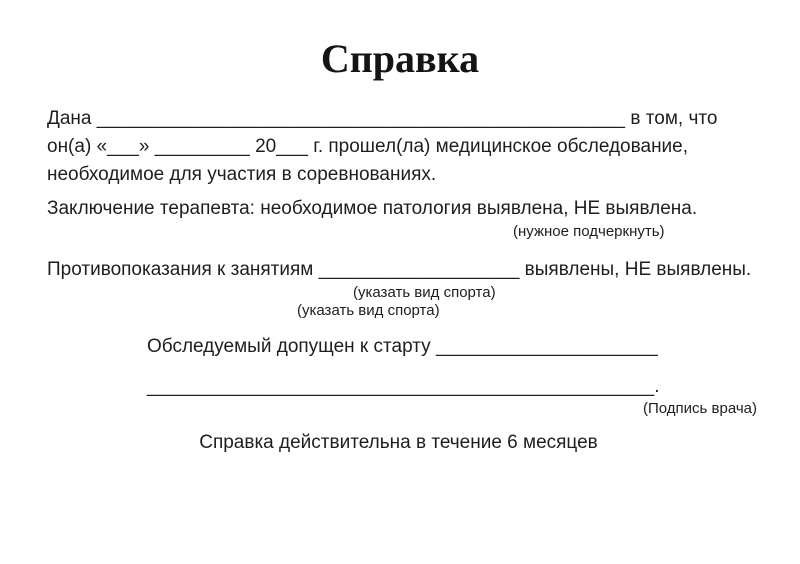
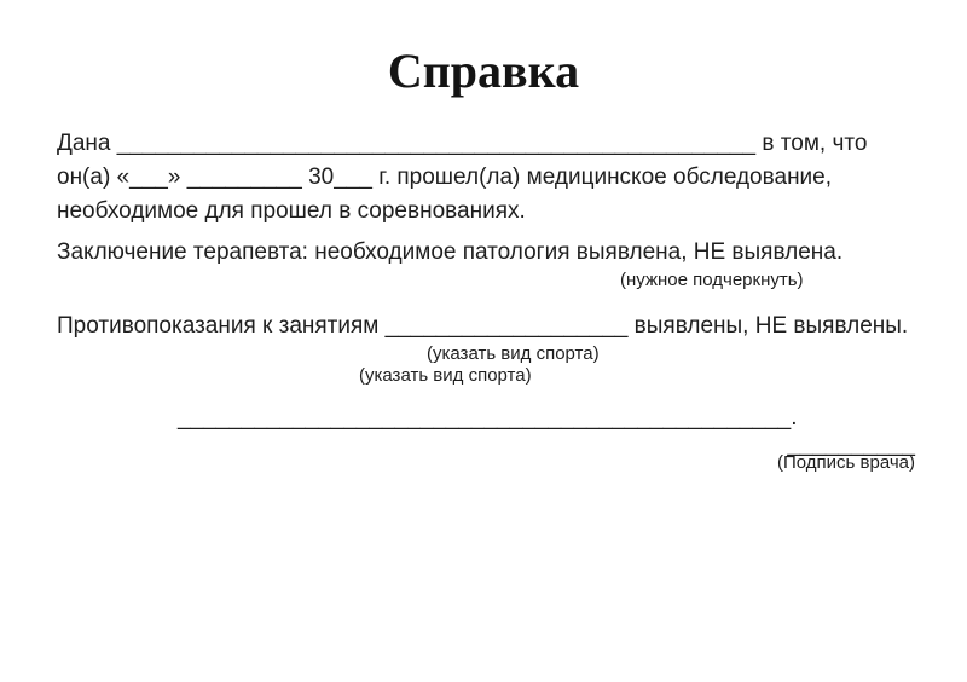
  Справка
  Дана __________________________________________________ в том, что
- он(а) «___» _________ 20___ г. прошел(ла) медицинское обследование,
+ он(а) «___» _________ 30___ г. прошел(ла) медицинское обследование,
- необходимое для участия в соревнованиях.
+ необходимое для прошел в соревнованиях.
  Заключение терапевта: необходимое патология выявлена, НЕ выявлена.
  (нужное подчеркнуть)
  Противопоказания к занятиям ___________________ выявлены, НЕ выявлены.
  (указать вид спорта)
  (указать вид спорта)
- Обследуемый допущен к старту _____________________
  ________________________________________________.
+ __________
  (Подпись врача)
- Справка действительна в течение 6 месяцев
